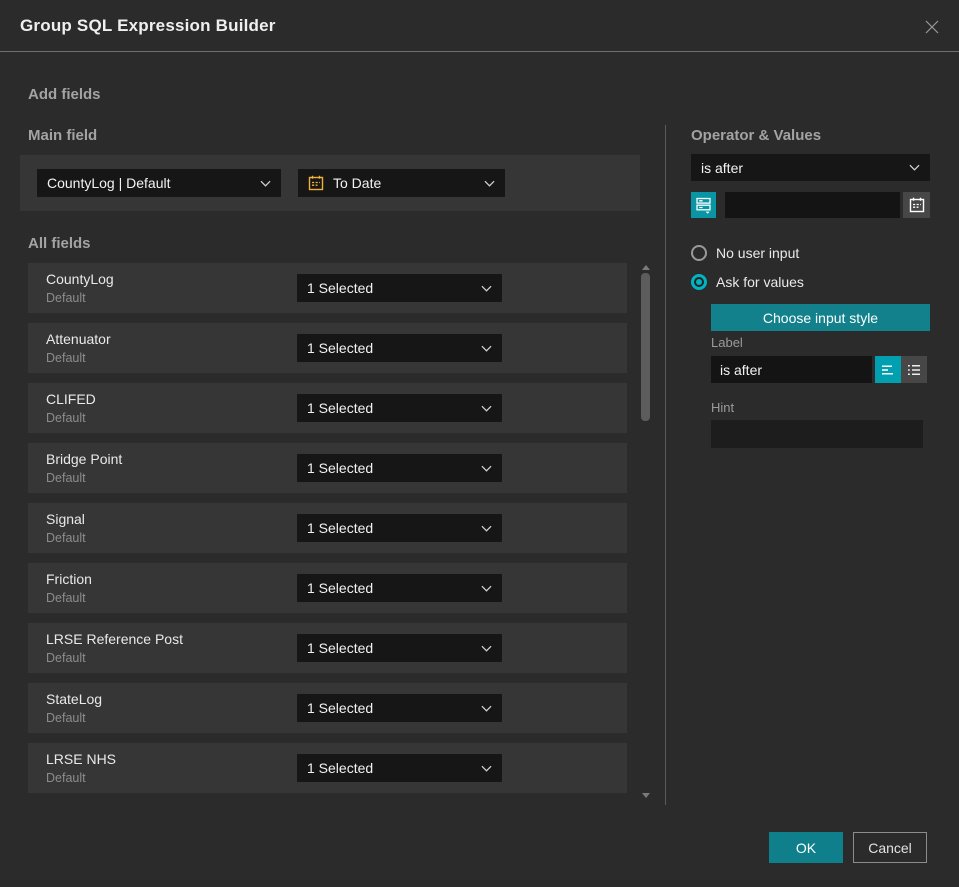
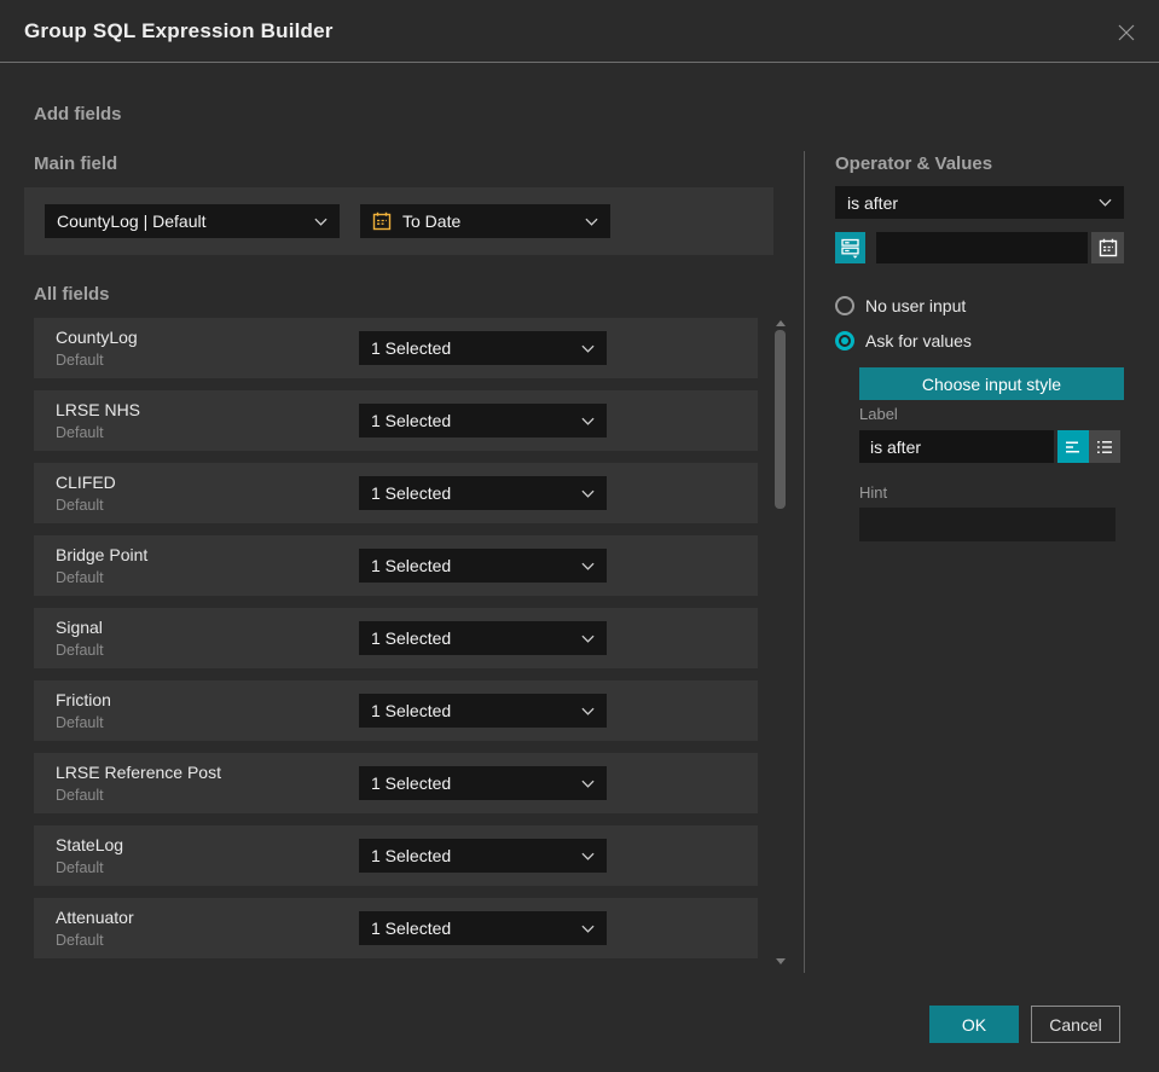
  Group SQL Expression Builder
  Add fields
  Main field
  CountyLog | Default
  To Date
  All fields
  CountyLog
  Default
  1 Selected
- Attenuator
+ LRSE NHS
  Default
  1 Selected
  CLIFED
  Default
  1 Selected
  Bridge Point
  Default
  1 Selected
  Signal
  Default
  1 Selected
  Friction
  Default
  1 Selected
  LRSE Reference Post
  Default
  1 Selected
  StateLog
  Default
  1 Selected
- LRSE NHS
+ Attenuator
  Default
  1 Selected
  Operator & Values
  is after
  No user input
  Ask for values
  Choose input style
  Label
  is after
  Hint
  OK
  Cancel
